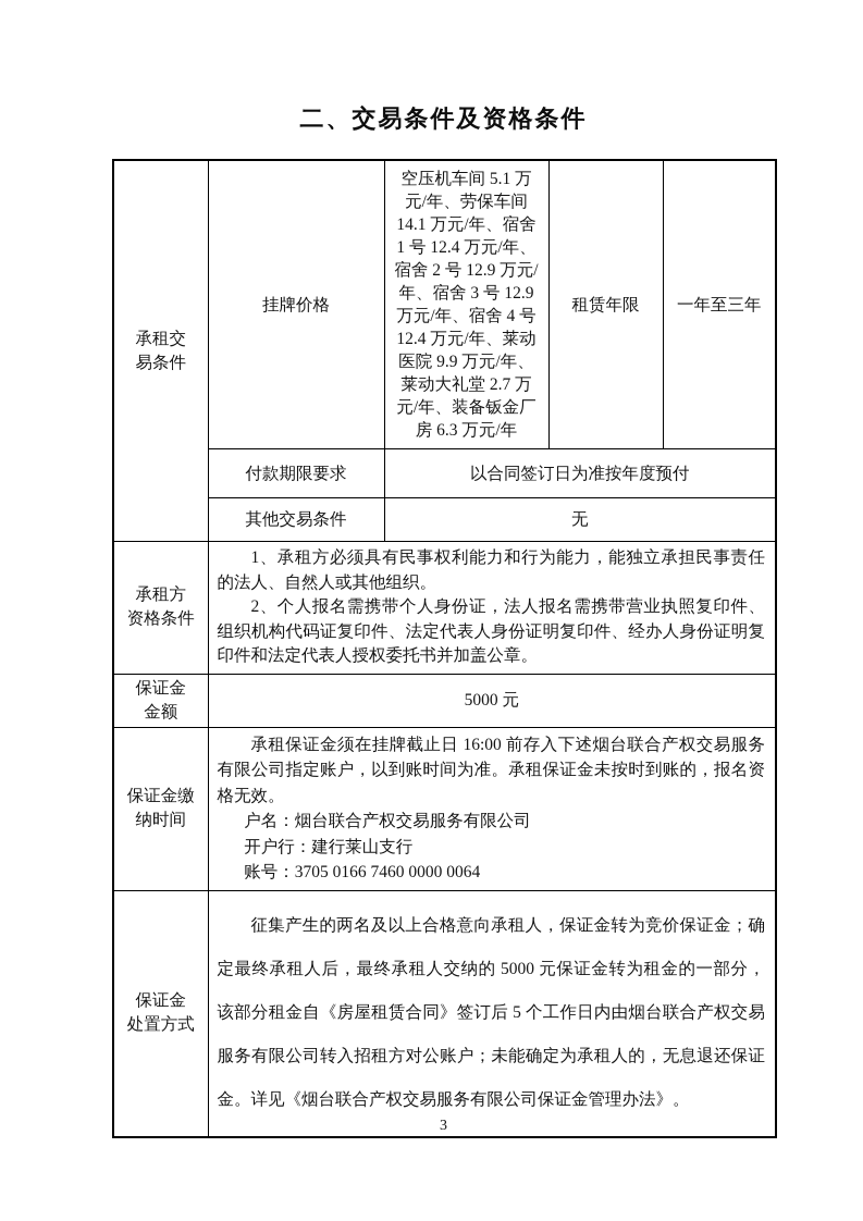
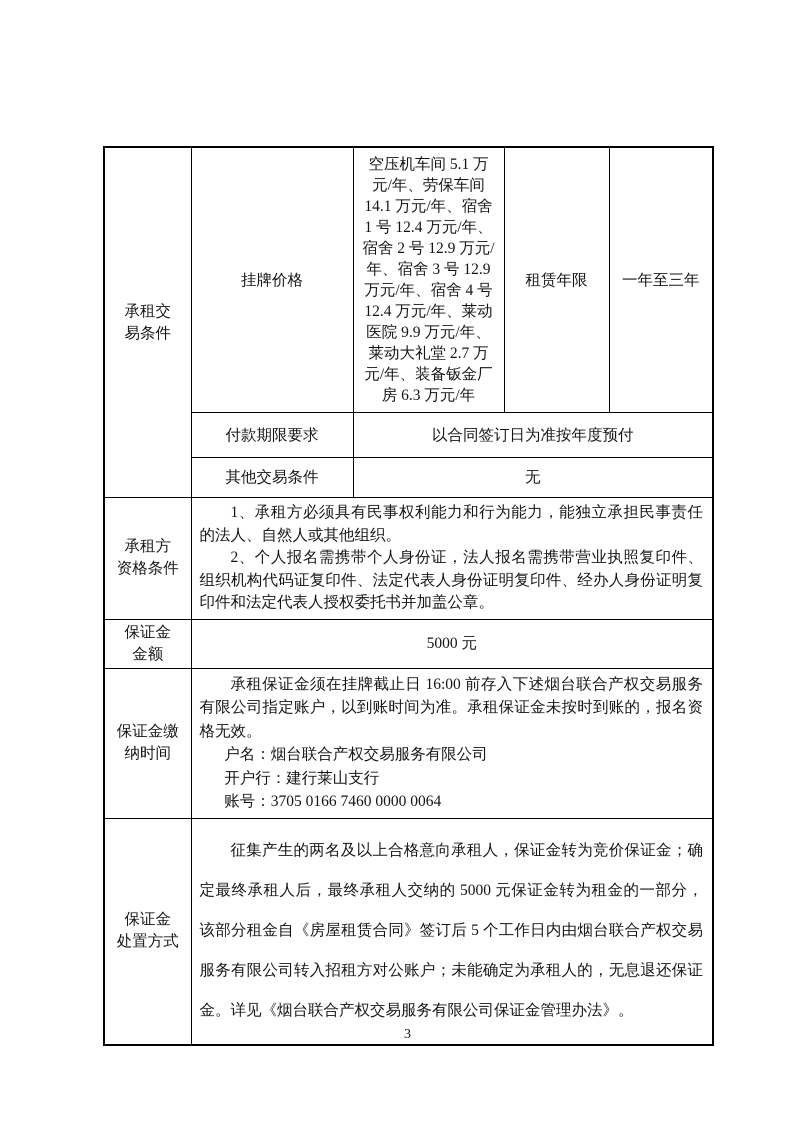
- 二、交易条件及资格条件
  承租交 易条件	挂牌价格	空压机车间 5.1 万元/年、劳保车间 14.1 万元/年、宿舍 1 号 12.4 万元/年、宿舍 2 号 12.9 万元/年、宿舍 3 号 12.9 万元/年、宿舍 4 号 12.4 万元/年、莱动医院 9.9 万元/年、莱动大礼堂 2.7 万元/年、装备钣金厂房 6.3 万元/年	租赁年限	一年至三年
  付款期限要求	以合同签订日为准按年度预付
  其他交易条件	无
  承租方 资格条件	1、承租方必须具有民事权利能力和行为能力，能独立承担民事责任的法人、自然人或其他组织。 2、个人报名需携带个人身份证，法人报名需携带营业执照复印件、组织机构代码证复印件、法定代表人身份证明复印件、经办人身份证明复印件和法定代表人授权委托书并加盖公章。
  保证金 金额	5000 元
  保证金缴 纳时间	承租保证金须在挂牌截止日 16:00 前存入下述烟台联合产权交易服务有限公司指定账户，以到账时间为准。承租保证金未按时到账的，报名资格无效。 户名：烟台联合产权交易服务有限公司 开户行：建行莱山支行 账号：3705 0166 7460 0000 0064
  保证金 处置方式	征集产生的两名及以上合格意向承租人，保证金转为竞价保证金；确定最终承租人后，最终承租人交纳的 5000 元保证金转为租金的一部分，该部分租金自《房屋租赁合同》签订后 5 个工作日内由烟台联合产权交易服务有限公司转入招租方对公账户；未能确定为承租人的，无息退还保证金。详见《烟台联合产权交易服务有限公司保证金管理办法》。
  3
